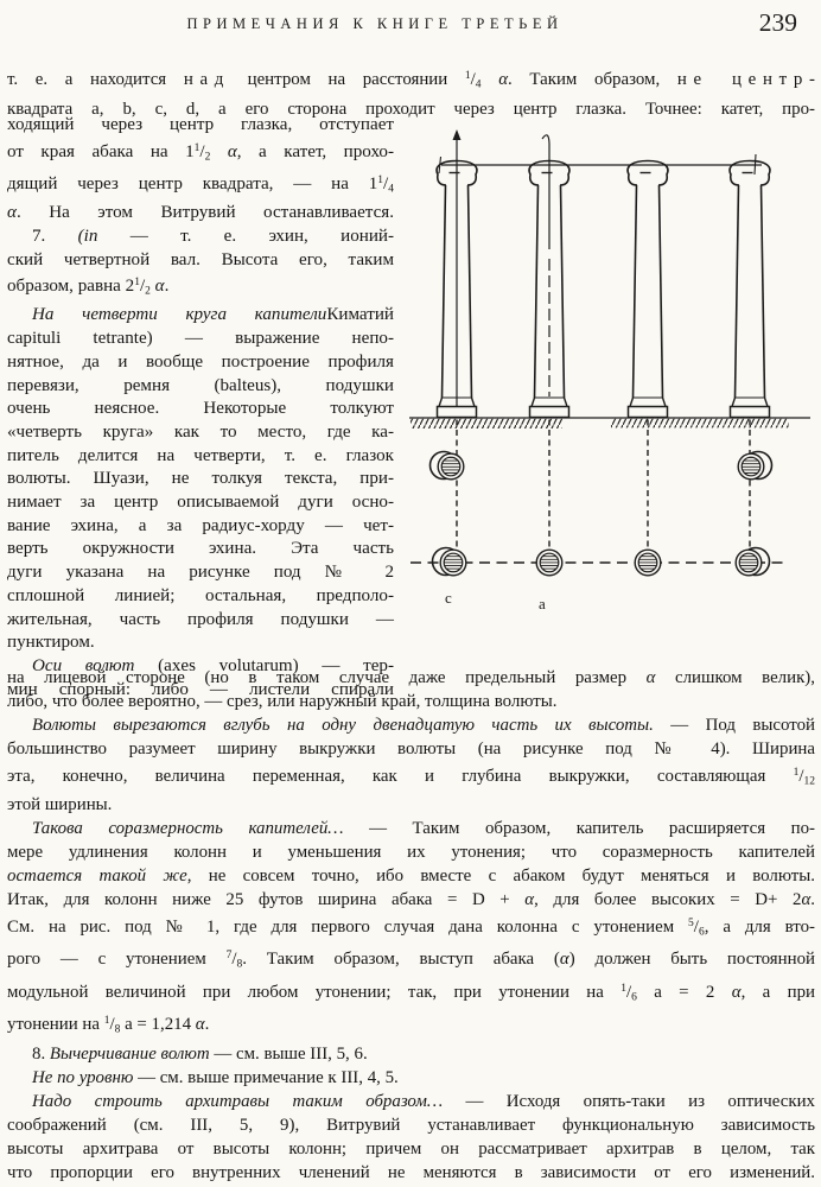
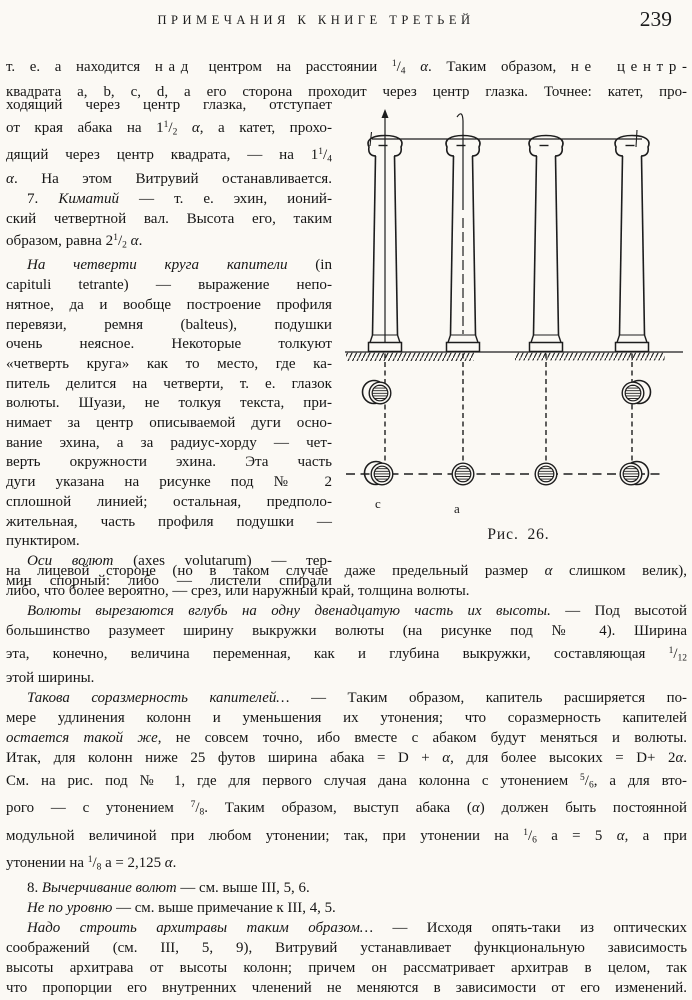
  ПРИМЕЧАНИЯ К КНИГЕ ТРЕТЬЕЙ
  239
  т. е. а находится над центром на расстоянии 1/4 α. Таким образом, не центр-
  квадрата a, b, c, d, а его сторона проходит через центр глазка. Точнее: катет, про-
  ходящий через центр глазка, отступает
  от края абака на 11/2 α, а катет, прохо-
  дящий через центр квадрата, — на 11/4
  α. На этом Витрувий останавливается.
- 7. (in — т. е. эхин, ионий-
+ 7. Киматий — т. е. эхин, ионий-
  ский четвертной вал. Высота его, таким
  образом, равна 21/2 α.
- На четверти круга капителиКиматий
+ На четверти круга капители (in
  capituli tetrante) — выражение непо-
  нятное, да и вообще построение профиля
  перевязи, ремня (balteus), подушки
  очень неясное. Некоторые толкуют
  «четверть круга» как то место, где ка-
  питель делится на четверти, т. е. глазок
  волюты. Шуази, не толкуя текста, при-
  нимает за центр описываемой дуги осно-
  вание эхина, а за радиус-хорду — чет-
  верть окружности эхина. Эта часть
  дуги указана на рисунке под № 2
  сплошной линией; остальная, предполо-
  жительная, часть профиля подушки —
  пунктиром.
  Оси волют (axes volutarum) — тер-
  мин спорный: либо — листели спирали
  c
  a
+ Рис. 26.
  на лицевой стороне (но в таком случае даже предельный размер α слишком велик),
  либо, что более вероятно, — срез, или наружный край, толщина волюты.
  Волюты вырезаются вглубь на одну двенадцатую часть их высоты. — Под высотой
  большинство разумеет ширину выкружки волюты (на рисунке под № 4). Ширина
  эта, конечно, величина переменная, как и глубина выкружки, составляющая 1/12
  этой ширины.
  Такова соразмерность капителей… — Таким образом, капитель расширяется по-
  мере удлинения колонн и уменьшения их утонения; что соразмерность капителей
  остается такой же, не совсем точно, ибо вместе с абаком будут меняться и волюты.
  Итак, для колонн ниже 25 футов ширина абака = D + α, для более высоких = D+ 2α.
  См. на рис. под № 1, где для первого случая дана колонна с утонением 5/6, а для вто-
  рого — с утонением 7/8. Таким образом, выступ абака (α) должен быть постоянной
- модульной величиной при любом утонении; так, при утонении на 1/6 a = 2 α, а при
+ модульной величиной при любом утонении; так, при утонении на 1/6 a = 5 α, а при
- утонении на 1/8 a = 1,214 α.
+ утонении на 1/8 a = 2,125 α.
  8. Вычерчивание волют — см. выше III, 5, 6.
  Не по уровню — см. выше примечание к III, 4, 5.
  Надо строить архитравы таким образом… — Исходя опять-таки из оптических
  соображений (см. III, 5, 9), Витрувий устанавливает функциональную зависимость
  высоты архитрава от высоты колонн; причем он рассматривает архитрав в целом, так
  что пропорции его внутренних членений не меняются в зависимости от его изменений.
